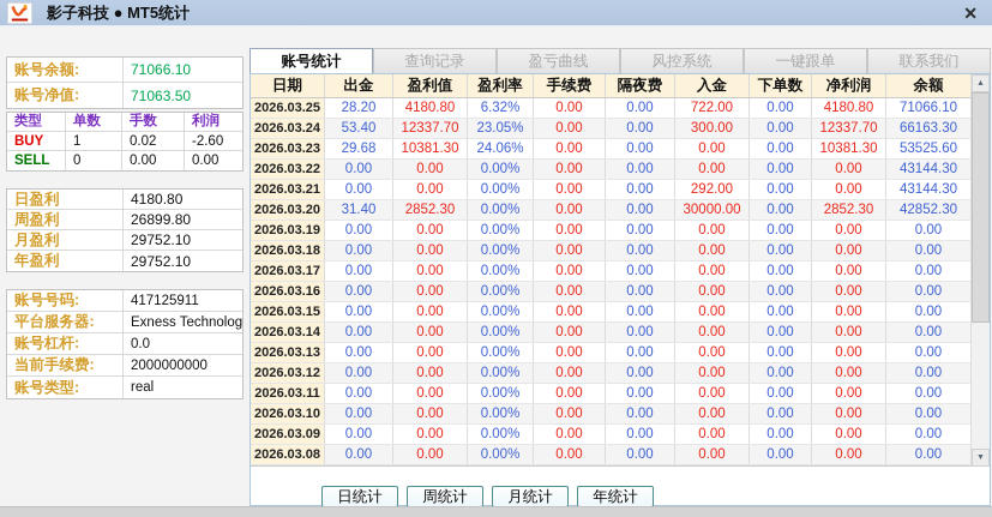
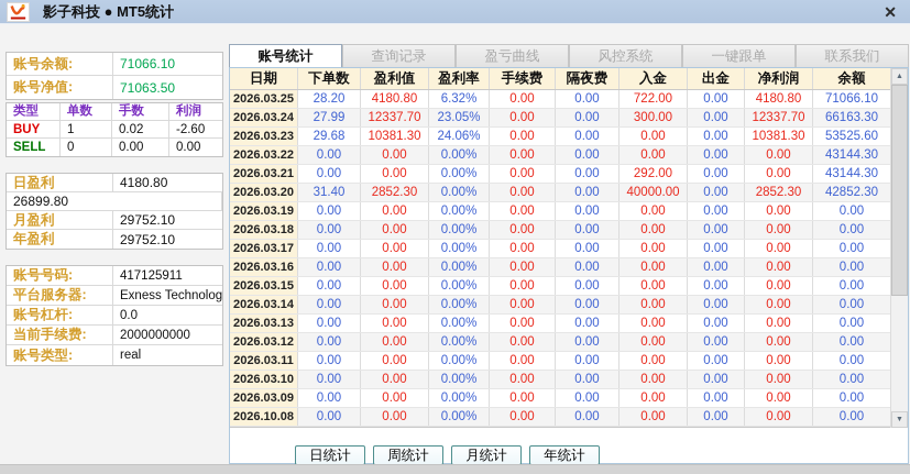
  影子科技 ● MT5统计
  ✕
  账号余额:
  71066.10
  账号净值:
  71063.50
  类型
  单数
  手数
  利润
  BUY
  1
  0.02
  -2.60
  SELL
  0
  0.00
  0.00
  日盈利
  4180.80
- 周盈利
  26899.80
  月盈利
  29752.10
  年盈利
  29752.10
  账号号码:
  417125911
  平台服务器:
  Exness Technolog
  账号杠杆:
  0.0
  当前手续费:
  2000000000
  账号类型:
  real
  账号统计
  查询记录
  盈亏曲线
  风控系统
  一键跟单
  联系我们
  日期
- 出金
+ 下单数
  盈利值
  盈利率
  手续费
  隔夜费
  入金
- 下单数
+ 出金
  净利润
  余额
  2026.03.25
  28.20
  4180.80
  6.32%
  0.00
  0.00
  722.00
  0.00
  4180.80
  71066.10
  2026.03.24
- 53.40
+ 27.99
  12337.70
  23.05%
  0.00
  0.00
  300.00
  0.00
  12337.70
  66163.30
  2026.03.23
  29.68
  10381.30
  24.06%
  0.00
  0.00
  0.00
  0.00
  10381.30
  53525.60
  2026.03.22
  0.00
  0.00
  0.00%
  0.00
  0.00
  0.00
  0.00
  0.00
  43144.30
  2026.03.21
  0.00
  0.00
  0.00%
  0.00
  0.00
  292.00
  0.00
  0.00
  43144.30
  2026.03.20
  31.40
  2852.30
  0.00%
  0.00
  0.00
- 30000.00
+ 40000.00
  0.00
  2852.30
  42852.30
  2026.03.19
  0.00
  0.00
  0.00%
  0.00
  0.00
  0.00
  0.00
  0.00
  0.00
  2026.03.18
  0.00
  0.00
  0.00%
  0.00
  0.00
  0.00
  0.00
  0.00
  0.00
  2026.03.17
  0.00
  0.00
  0.00%
  0.00
  0.00
  0.00
  0.00
  0.00
  0.00
  2026.03.16
  0.00
  0.00
  0.00%
  0.00
  0.00
  0.00
  0.00
  0.00
  0.00
  2026.03.15
  0.00
  0.00
  0.00%
  0.00
  0.00
  0.00
  0.00
  0.00
  0.00
  2026.03.14
  0.00
  0.00
  0.00%
  0.00
  0.00
  0.00
  0.00
  0.00
  0.00
  2026.03.13
  0.00
  0.00
  0.00%
  0.00
  0.00
  0.00
  0.00
  0.00
  0.00
  2026.03.12
  0.00
  0.00
  0.00%
  0.00
  0.00
  0.00
  0.00
  0.00
  0.00
  2026.03.11
  0.00
  0.00
  0.00%
  0.00
  0.00
  0.00
  0.00
  0.00
  0.00
  2026.03.10
  0.00
  0.00
  0.00%
  0.00
  0.00
  0.00
  0.00
  0.00
  0.00
  2026.03.09
  0.00
  0.00
  0.00%
  0.00
  0.00
  0.00
  0.00
  0.00
  0.00
- 2026.03.08
+ 2026.10.08
  0.00
  0.00
  0.00%
  0.00
  0.00
  0.00
  0.00
  0.00
  0.00
  日统计
  周统计
  月统计
  年统计
